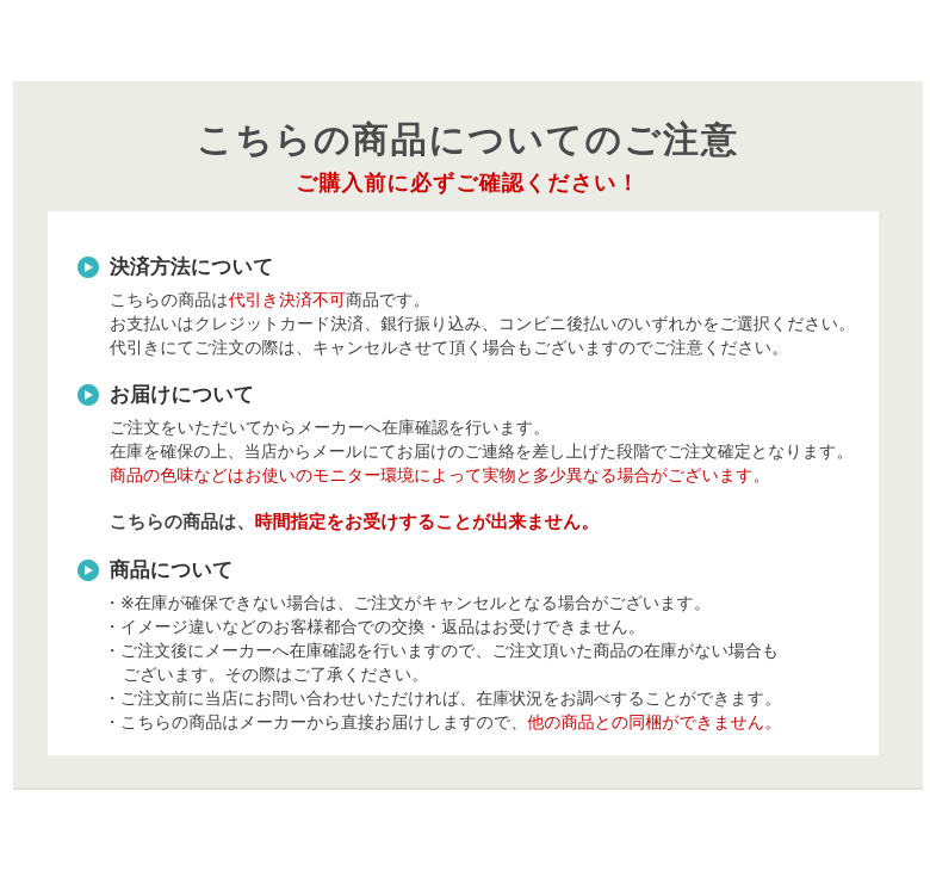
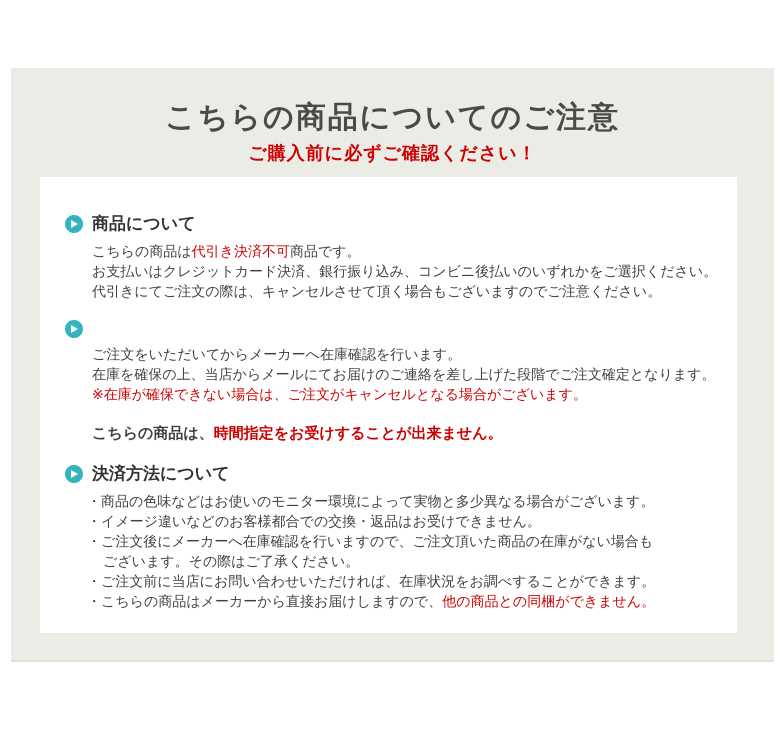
  こちらの商品についてのご注意
  ご購入前に必ずご確認ください！
- 決済方法について
+ 商品について
  こちらの商品は代引き決済不可商品です。
  お支払いはクレジットカード決済、銀行振り込み、コンビニ後払いのいずれかをご選択ください。
  代引きにてご注文の際は、キャンセルさせて頂く場合もございますのでご注意ください。
- お届けについて
  ご注文をいただいてからメーカーへ在庫確認を行います。
  在庫を確保の上、当店からメールにてお届けのご連絡を差し上げた段階でご注文確定となります。
- 商品の色味などはお使いのモニター環境によって実物と多少異なる場合がございます。
+ ※在庫が確保できない場合は、ご注文がキャンセルとなる場合がございます。
  こちらの商品は、時間指定をお受けすることが出来ません。
- 商品について
+ 決済方法について
- ・※在庫が確保できない場合は、ご注文がキャンセルとなる場合がございます。
+ ・商品の色味などはお使いのモニター環境によって実物と多少異なる場合がございます。
  ・イメージ違いなどのお客様都合での交換・返品はお受けできません。
  ・ご注文後にメーカーへ在庫確認を行いますので、ご注文頂いた商品の在庫がない場合も
  ございます。その際はご了承ください。
  ・ご注文前に当店にお問い合わせいただければ、在庫状況をお調べすることができます。
  ・こちらの商品はメーカーから直接お届けしますので、他の商品との同梱ができません。
